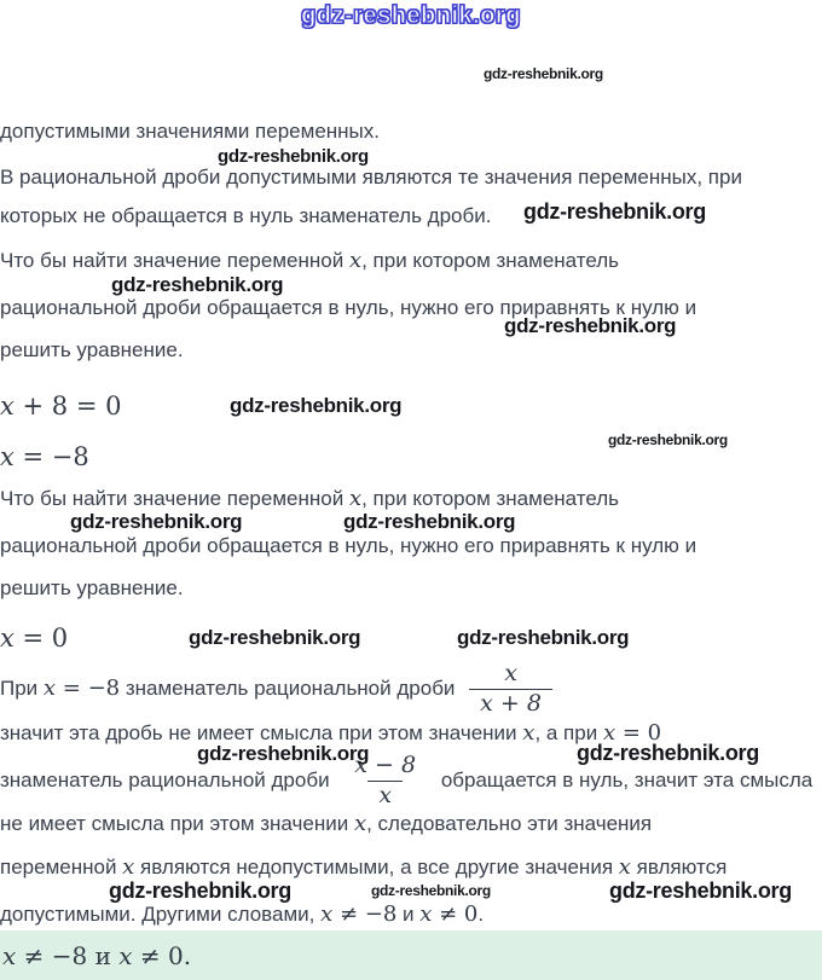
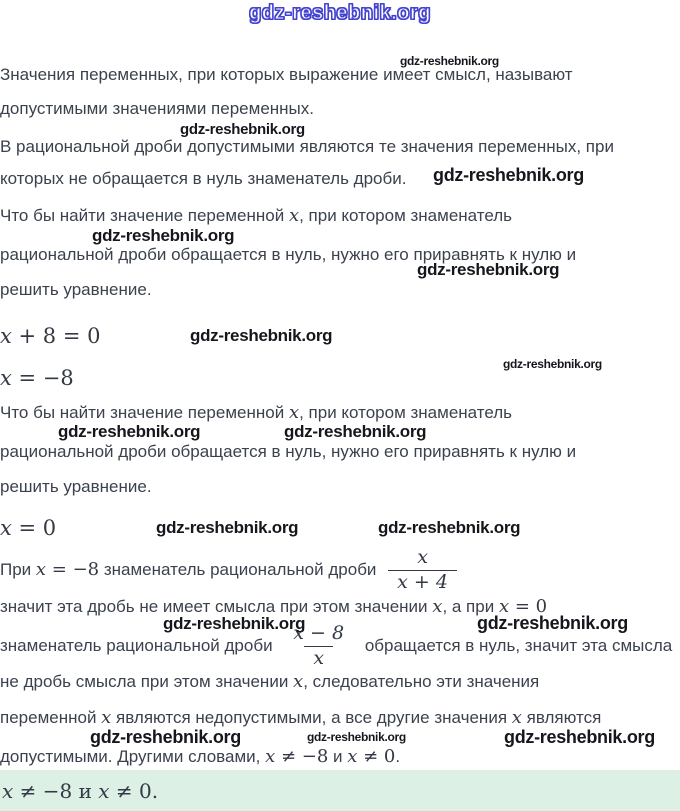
  gdz-reshebnik.org
+ Значения переменных, при которых выражение имеет смысл, называют
  допустимыми значениями переменных.
  В рациональной дроби допустимыми являются те значения переменных, при
  которых не обращается в нуль знаменатель дроби.
  Что бы найти значение переменной x, при котором знаменатель
  рациональной дроби обращается в нуль, нужно его приравнять к нулю и
  решить уравнение.
  x + 8 = 0
  x = −8
  Что бы найти значение переменной x, при котором знаменатель
  рациональной дроби обращается в нуль, нужно его приравнять к нулю и
  решить уравнение.
  x = 0
  При
  x
  = −8
  знаменатель рациональной дроби
  x
- x + 8
+ x + 4
  значит эта дробь не имеет смысла при этом значении x, а при x = 0
  знаменатель рациональной дроби
  x − 8
  x
  обращается в нуль, значит эта смысла
- не имеет смысла при этом значении x, следовательно эти значения
+ не дробь смысла при этом значении x, следовательно эти значения
  переменной x являются недопустимыми, а все другие значения x являются
  допустимыми. Другими словами, x ≠ −8 и x ≠ 0.
  x
  ≠ −8
  и
  x
  ≠ 0.
  gdz-reshebnik.org
  gdz-reshebnik.org
  gdz-reshebnik.org
  gdz-reshebnik.org
  gdz-reshebnik.org
  gdz-reshebnik.org
  gdz-reshebnik.org
  gdz-reshebnik.org
  gdz-reshebnik.org
  gdz-reshebnik.org
  gdz-reshebnik.org
  gdz-reshebnik.org
  gdz-reshebnik.org
  gdz-reshebnik.org
  gdz-reshebnik.org
  gdz-reshebnik.org
